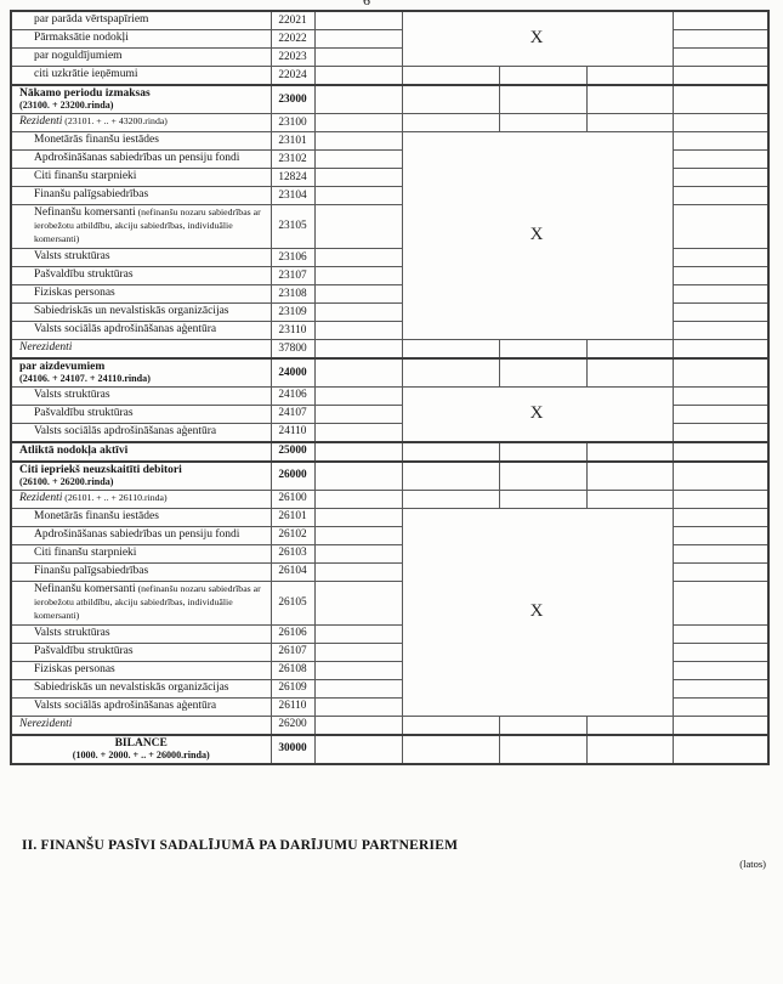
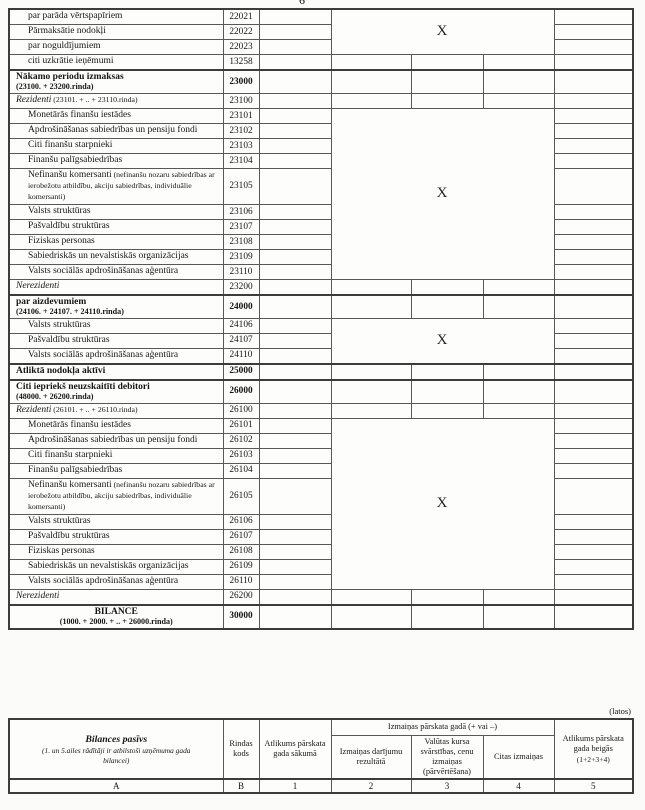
  6
  par parāda vērtspapīriem	22021		X
  Pārmaksātie nodokļi	22022
  par noguldījumiem	22023
- citi uzkrātie ieņēmumi	22024
+ citi uzkrātie ieņēmumi	13258
  Nākamo periodu izmaksas(23100. + 23200.rinda)	23000
- Rezidenti (23101. + .. + 43200.rinda)	23100
+ Rezidenti (23101. + .. + 23110.rinda)	23100
  Monetārās finanšu iestādes	23101		X
  Apdrošināšanas sabiedrības un pensiju fondi	23102
- Citi finanšu starpnieki	12824
+ Citi finanšu starpnieki	23103
  Finanšu palīgsabiedrības	23104
  Nefinanšu komersanti (nefinanšu nozaru sabiedrības ar ierobežotu atbildību, akciju sabiedrības, individuālie komersanti)	23105
  Valsts struktūras	23106
  Pašvaldību struktūras	23107
  Fiziskas personas	23108
  Sabiedriskās un nevalstiskās organizācijas	23109
  Valsts sociālās apdrošināšanas aģentūra	23110
- Nerezidenti	37800
+ Nerezidenti	23200
  par aizdevumiem(24106. + 24107. + 24110.rinda)	24000
  Valsts struktūras	24106		X
  Pašvaldību struktūras	24107
  Valsts sociālās apdrošināšanas aģentūra	24110
  Atliktā nodokļa aktīvi	25000
- Citi iepriekš neuzskaitīti debitori(26100. + 26200.rinda)	26000
+ Citi iepriekš neuzskaitīti debitori(48000. + 26200.rinda)	26000
  Rezidenti (26101. + .. + 26110.rinda)	26100
  Monetārās finanšu iestādes	26101		X
  Apdrošināšanas sabiedrības un pensiju fondi	26102
  Citi finanšu starpnieki	26103
  Finanšu palīgsabiedrības	26104
  Nefinanšu komersanti (nefinanšu nozaru sabiedrības ar ierobežotu atbildību, akciju sabiedrības, individuālie komersanti)	26105
  Valsts struktūras	26106
  Pašvaldību struktūras	26107
  Fiziskas personas	26108
  Sabiedriskās un nevalstiskās organizācijas	26109
  Valsts sociālās apdrošināšanas aģentūra	26110
  Nerezidenti	26200
  BILANCE(1000. + 2000. + .. + 26000.rinda)	30000
- II. FINANŠU PASĪVI SADALĪJUMĀ PA DARĪJUMU PARTNERIEM
  (latos)
+ Bilances pasīvs (1. un 5.ailes rādītāji ir atbilstoši uzņēmuma gada bilancei)	Rindas kods	Atlikums pārskata gada sākumā	Izmaiņas pārskata gadā (+ vai –)	Atlikums pārskata gada beigās (1+2+3+4)
+ Izmaiņas darījumu rezultātā	Valūtas kursa svārstības, cenu izmaiņas (pārvērtēšana)	Citas izmaiņas
+ A	B	1	2	3	4	5
